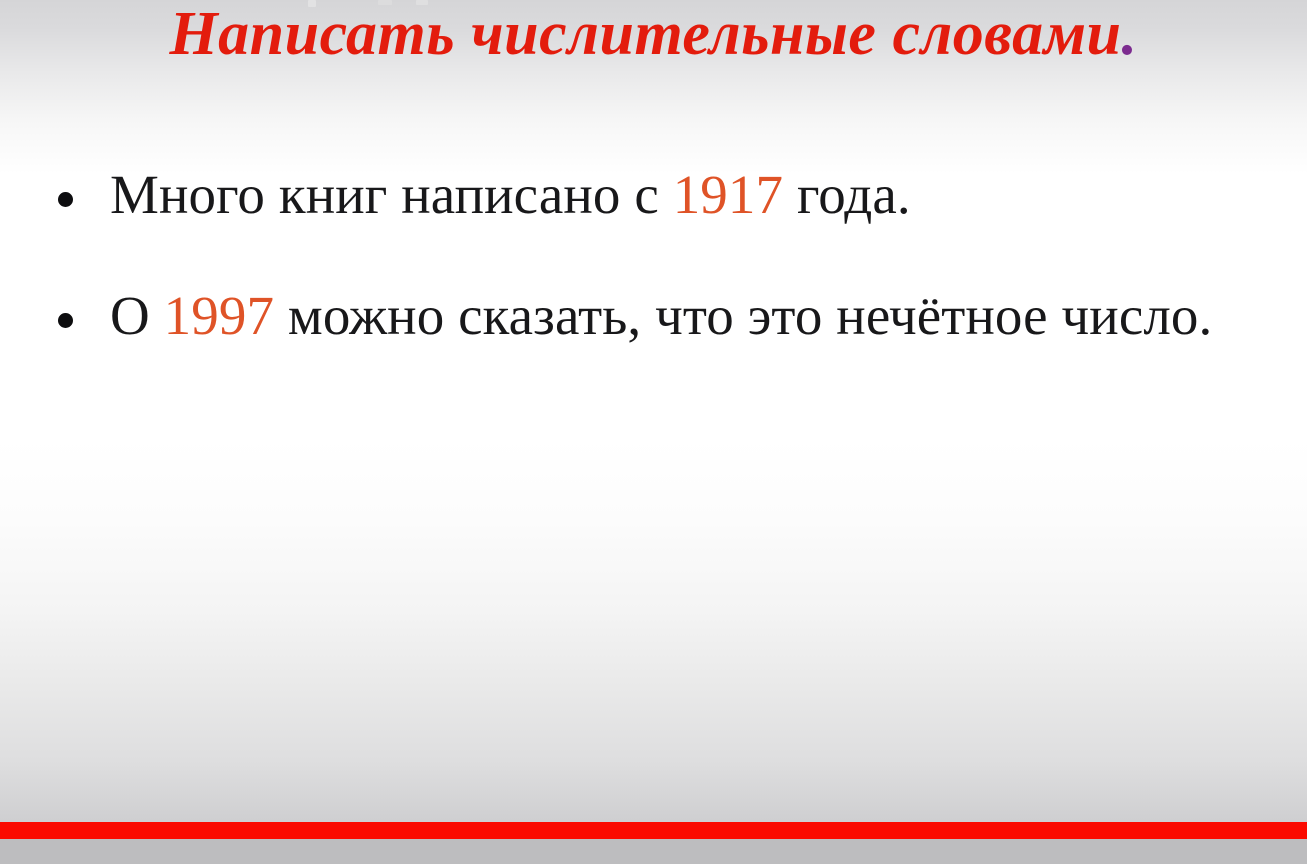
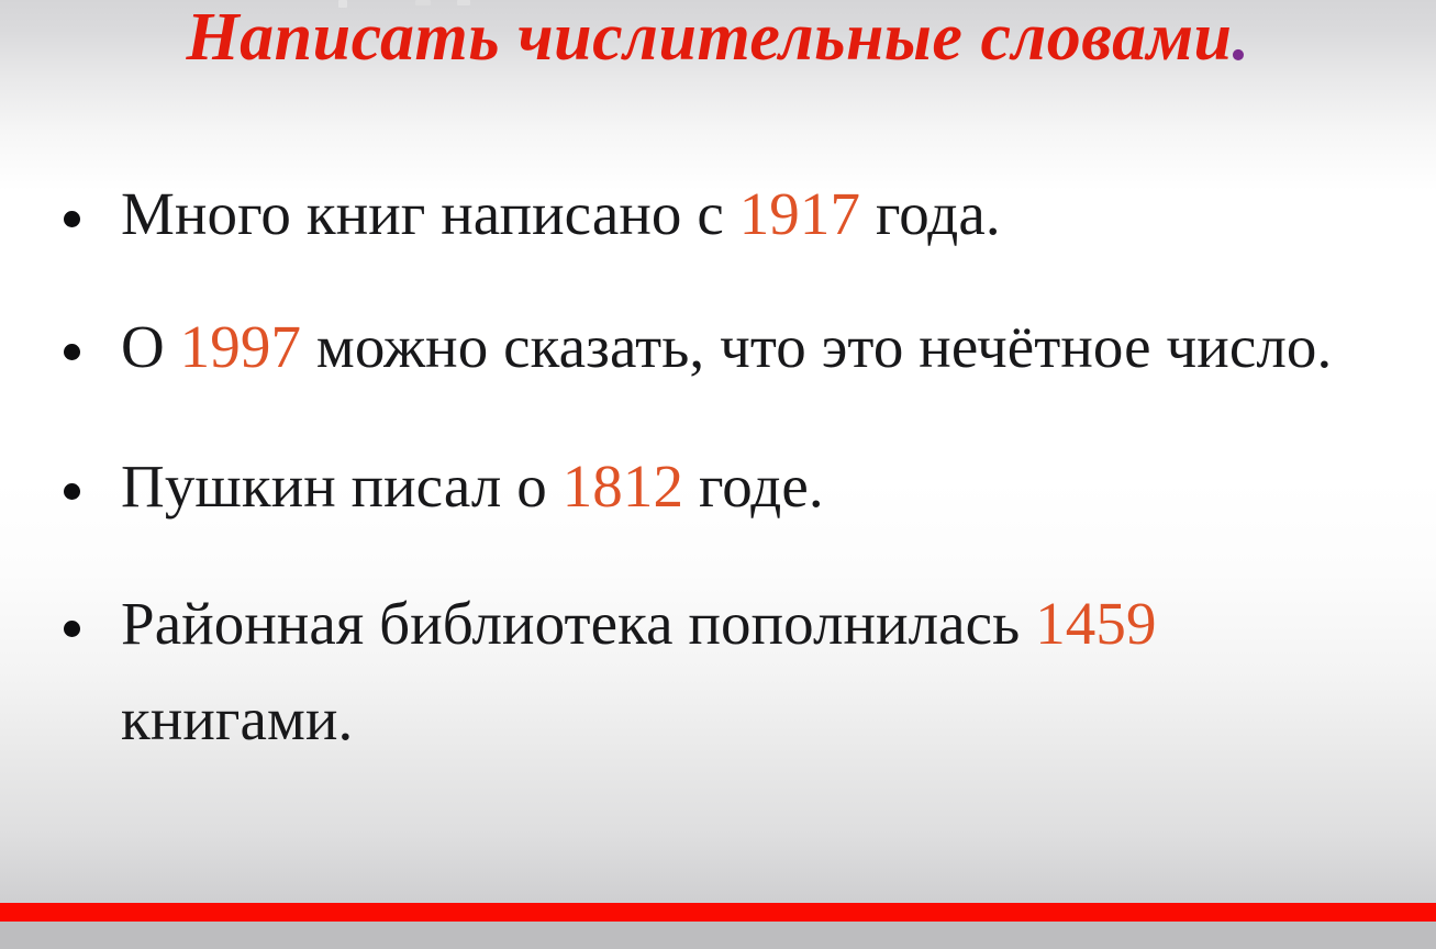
  Написать числительные словами.
  Много книг написано с 1917 года.
  О 1997 можно сказать, что это нечётное число.
+ Пушкин писал о 1812 годе.
+ Районная библиотека пополнилась 1459 книгами.
